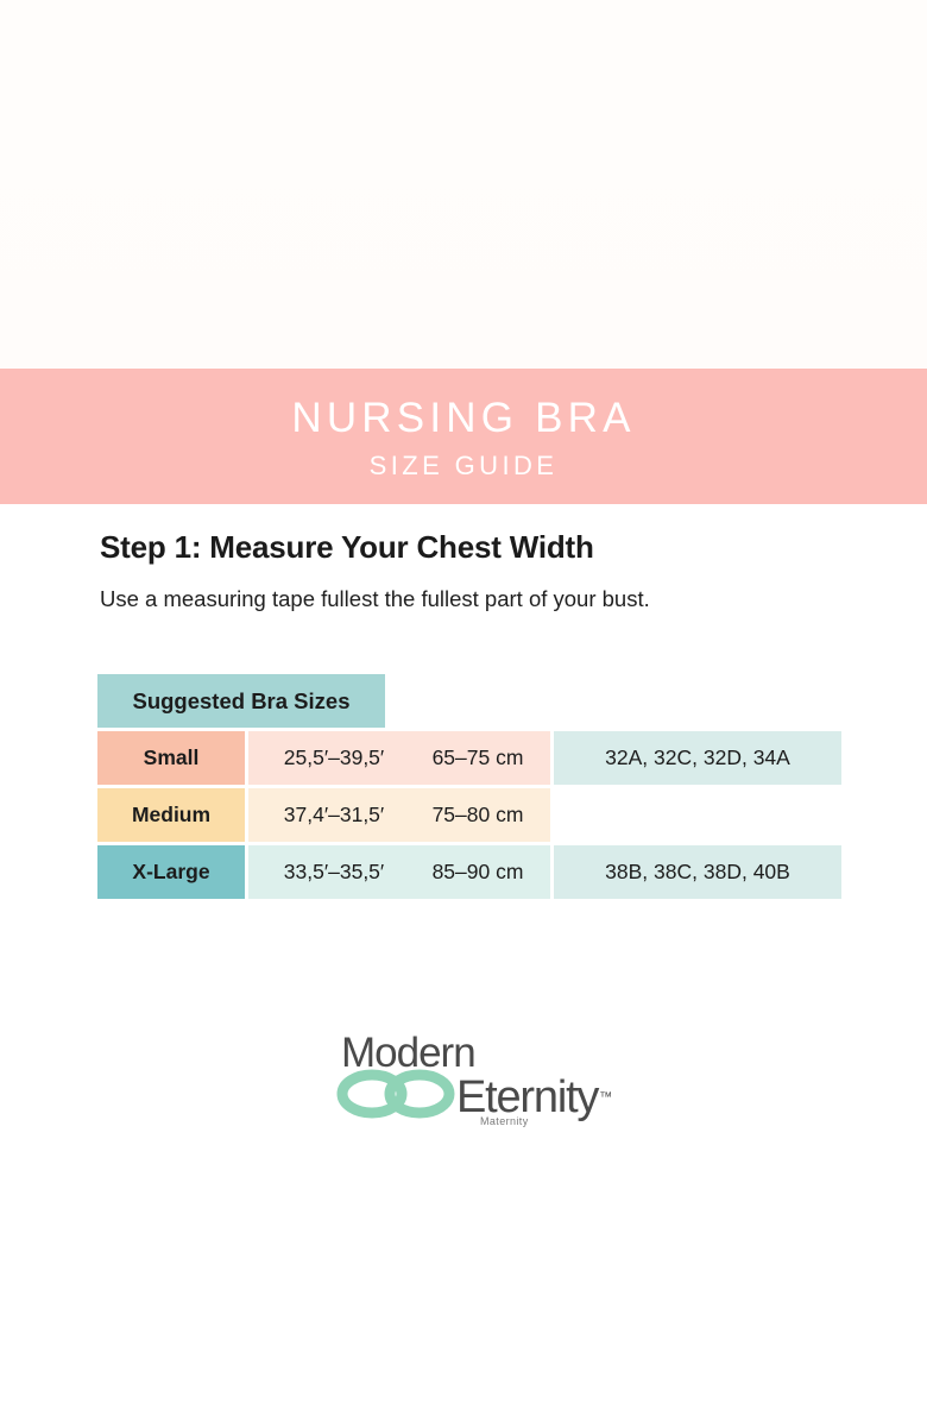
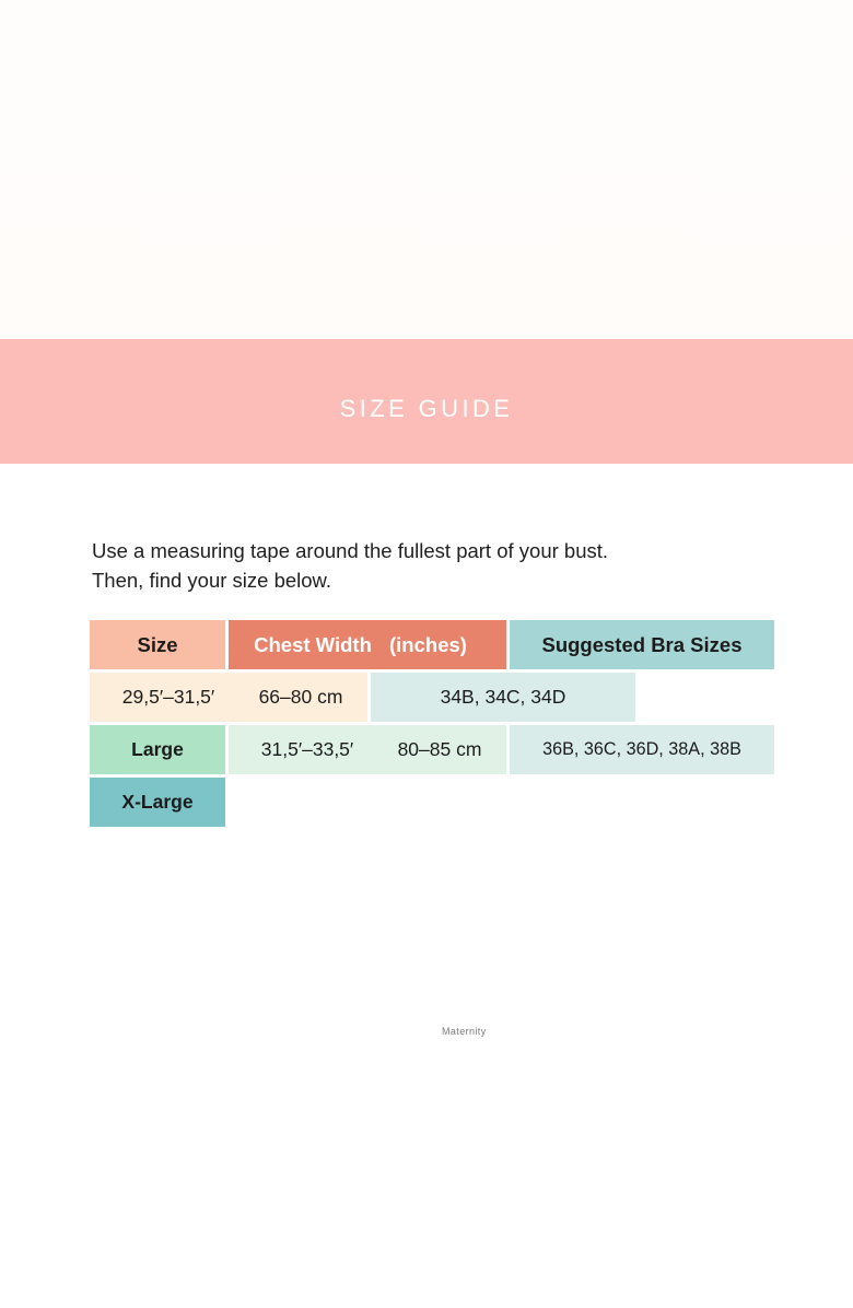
- NURSING BRA
  SIZE GUIDE
- Step 1: Measure Your Chest Width
- Use a measuring tape fullest the fullest part of your bust.
+ Use a measuring tape around the fullest part of your bust.
+ Then, find your size below.
+ Size
+ Chest Width
+ (inches)
  Suggested Bra Sizes
- Small
- 25,5′–39,5′
- 65–75 cm
- 32A, 32C, 32D, 34A
- Medium
- 37,4′–31,5′
+ 29,5′–31,5′
- 75–80 cm
+ 66–80 cm
+ 34B, 34C, 34D
+ Large
+ 31,5′–33,5′
+ 80–85 cm
+ 36B, 36C, 36D, 38A, 38B
  X-Large
- 33,5′–35,5′
- 85–90 cm
- 38B, 38C, 38D, 40B
- Modern
- Eternity
- ™
  Maternity
